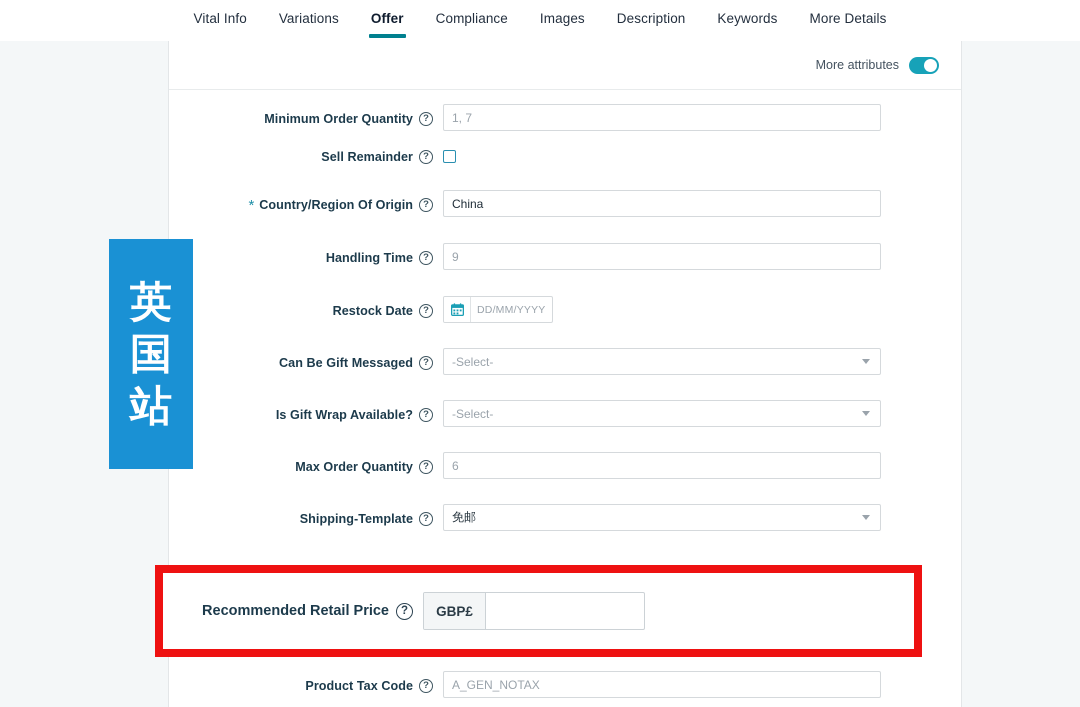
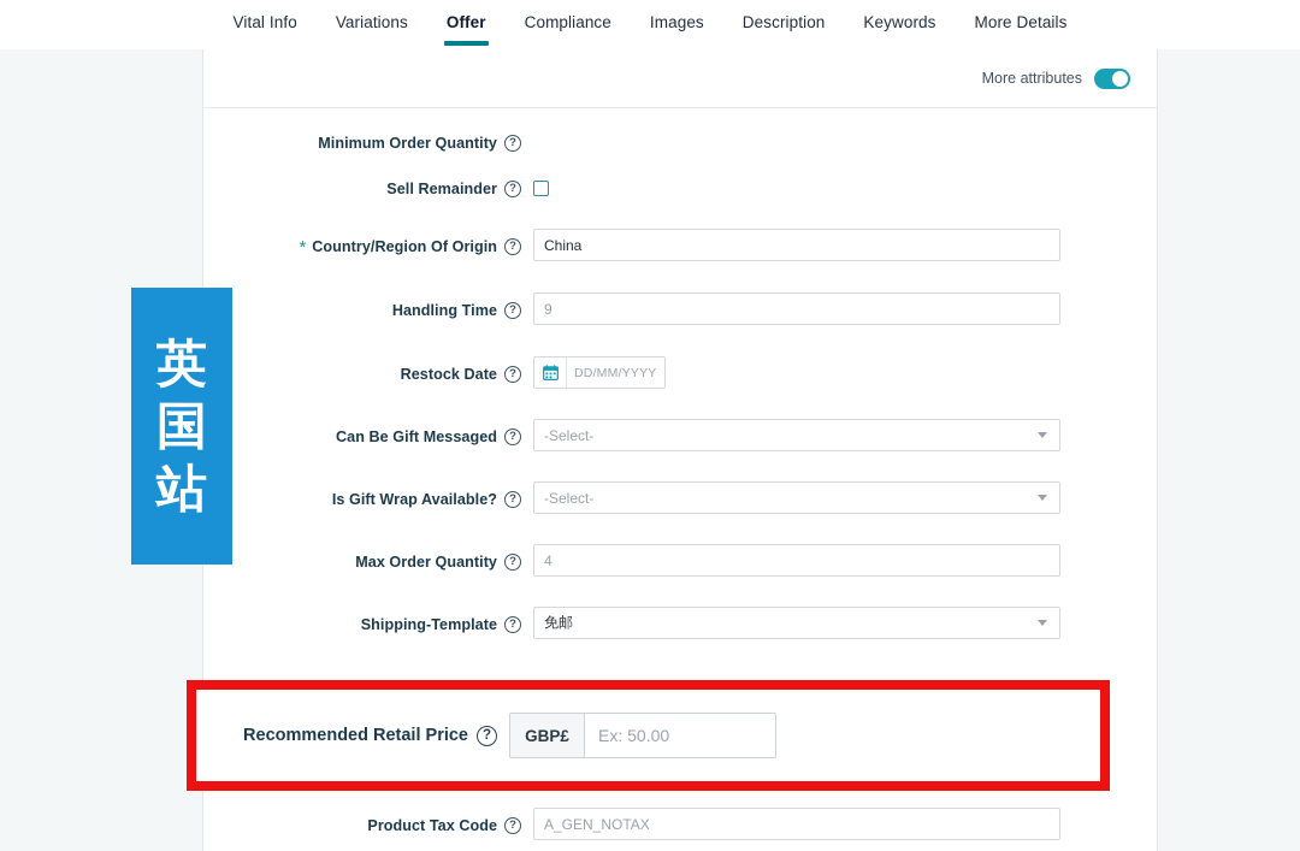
  Vital Info
  Variations
  Offer
  Compliance
  Images
  Description
  Keywords
  More Details
  More attributes
  Minimum Order Quantity
  ?
- 1, 7
  Sell Remainder
  ?
  *
  Country/Region Of Origin
  ?
  China
  Handling Time
  ?
  9
  Restock Date
  ?
  DD/MM/YYYY
  Can Be Gift Messaged
  ?
  -Select-
  Is Gift Wrap Available?
  ?
  -Select-
  Max Order Quantity
  ?
- 6
+ 4
  Shipping-Template
  ?
  免邮
  Product Tax Code
  ?
  A_GEN_NOTAX
  Recommended Retail Price
  ?
  GBP£
+ Ex: 50.00
  英
  国
  站
